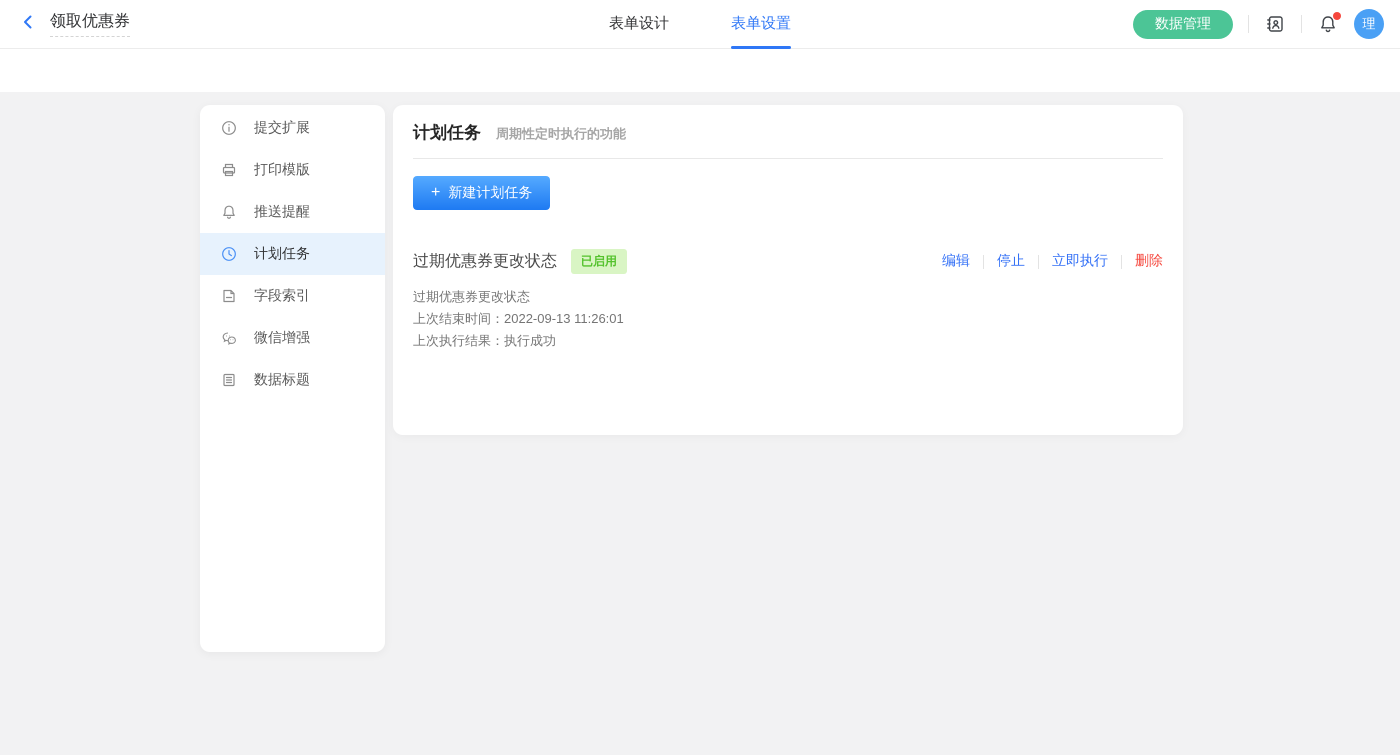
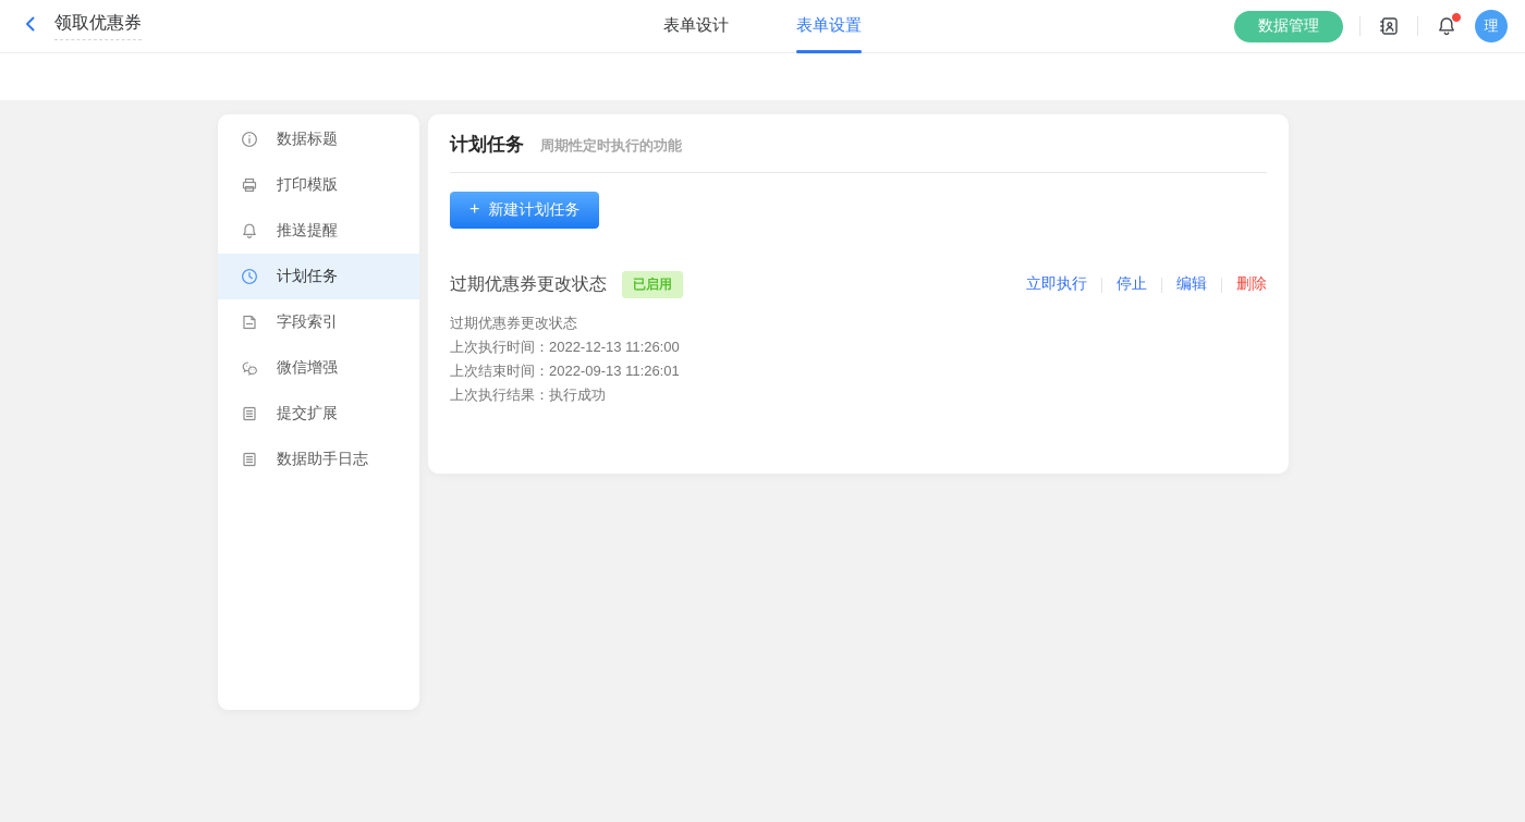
  领取优惠券
  表单设计
  表单设置
  数据管理
  理
- 提交扩展
+ 数据标题
  打印模版
  推送提醒
  计划任务
  字段索引
  微信增强
- 数据标题
+ 提交扩展
+ 数据助手日志
  计划任务
  周期性定时执行的功能
  +
  新建计划任务
  过期优惠券更改状态
  已启用
- 编辑
+ 立即执行
  停止
- 立即执行
+ 编辑
  删除
  过期优惠券更改状态
+ 上次执行时间：2022-12-13 11:26:00
  上次结束时间：2022-09-13 11:26:01
  上次执行结果：执行成功
